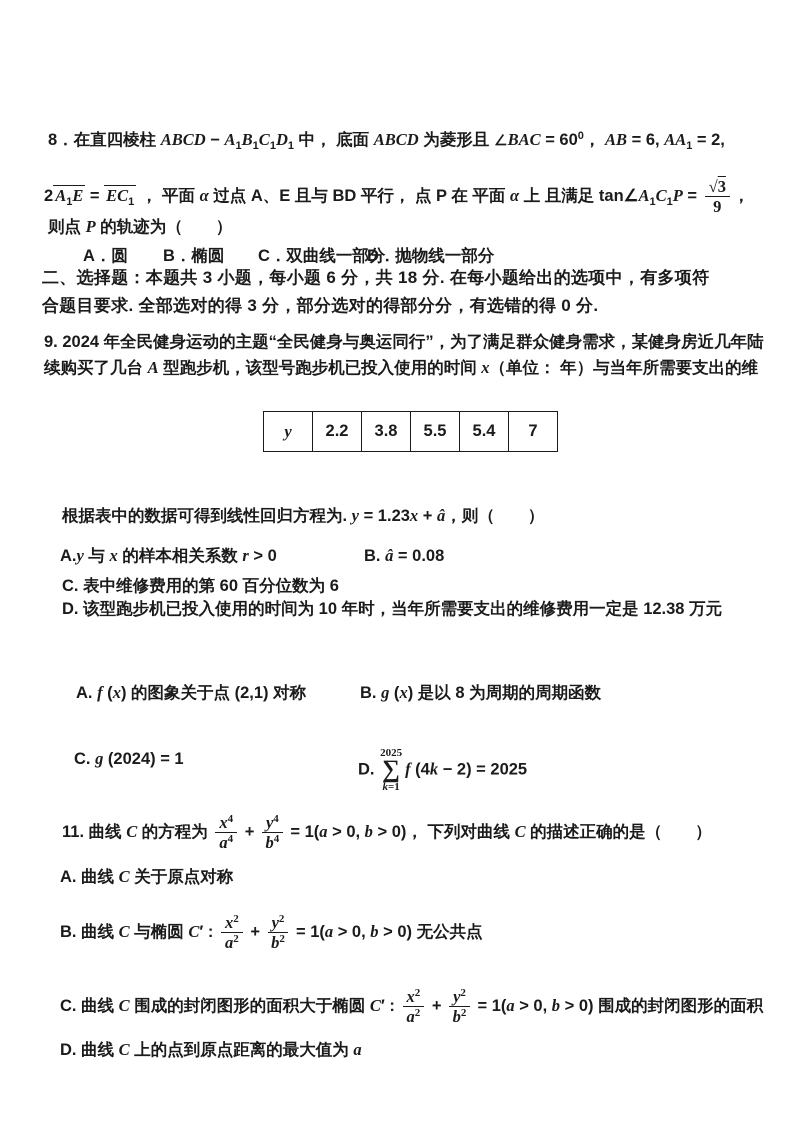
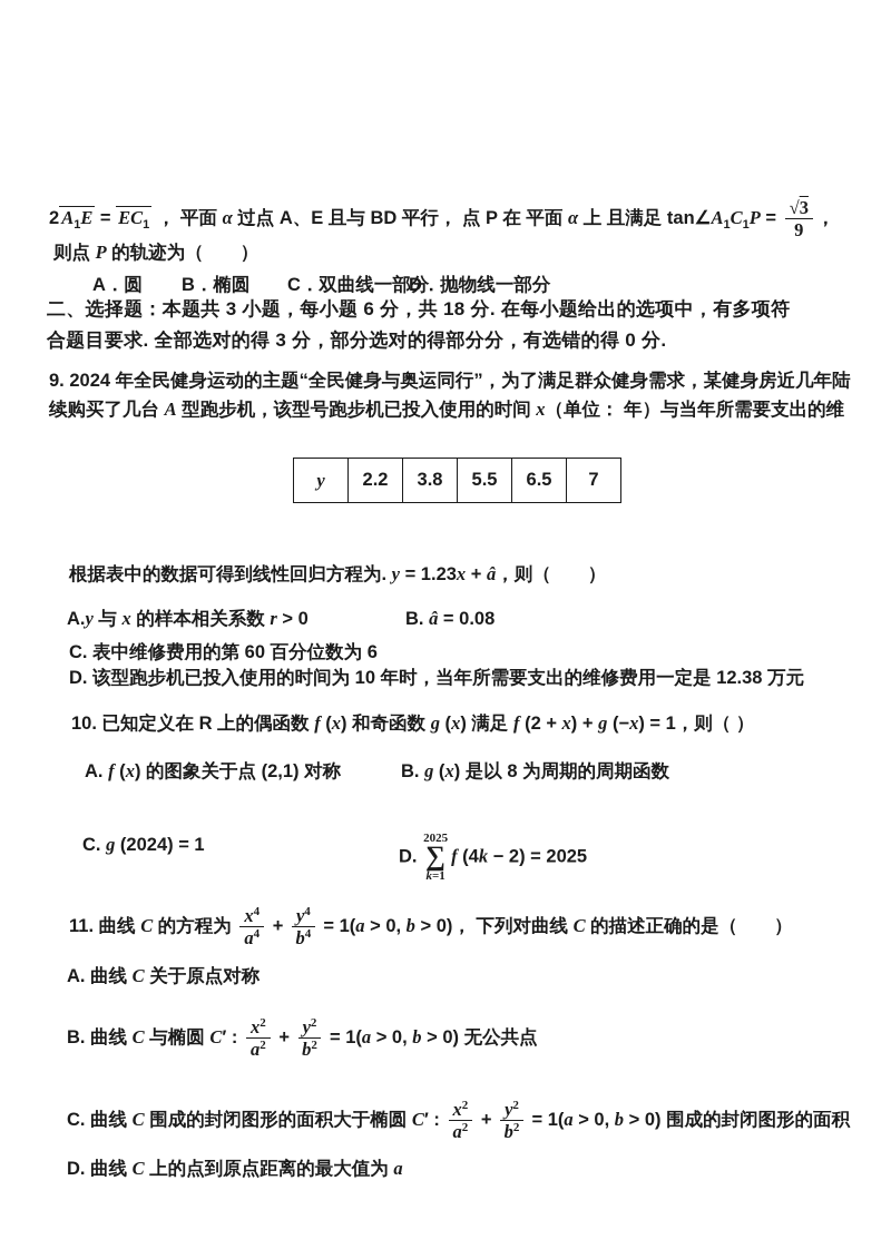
- 8．在直四棱柱 ABCD − A1B1C1D1 中， 底面 ABCD 为菱形且 ∠BAC = 600， AB = 6, AA1 = 2,
  2A1E = EC1 ， 平面 α 过点 A、E 且与 BD 平行， 点 P 在 平面 α 上 且满足 tan∠A1C1P =
  √3
  9
  ，
  则点 P 的轨迹为（ ）
  A．圆
  B．椭圆
  C．双曲线一部分
  D．抛物线一部分
  二、选择题：本题共 3 小题，每小题 6 分，共 18 分. 在每小题给出的选项中，有多项符
  合题目要求. 全部选对的得 3 分，部分选对的得部分分，有选错的得 0 分.
  9. 2024 年全民健身运动的主题“全民健身与奥运同行”，为了满足群众健身需求，某健身房近几年陆
  续购买了几台 A 型跑步机，该型号跑步机已投入使用的时间 x（单位： 年）与当年所需要支出的维
- y	2.2	3.8	5.5	5.4	7
+ y	2.2	3.8	5.5	6.5	7
  根据表中的数据可得到线性回归方程为. y = 1.23x + â，则（ ）
  A.y 与 x 的样本相关系数 r > 0
  B. â = 0.08
  C. 表中维修费用的第 60 百分位数为 6
  D. 该型跑步机已投入使用的时间为 10 年时，当年所需要支出的维修费用一定是 12.38 万元
+ 10. 已知定义在 R 上的偶函数 f (x) 和奇函数 g (x) 满足 f (2 + x) + g (−x) = 1，则（ ）
  A. f (x) 的图象关于点 (2,1) 对称
  B. g (x) 是以 8 为周期的周期函数
  C. g (2024) = 1
  D.
  2025
  ∑
  k=1
  f (4k − 2) = 2025
  11. 曲线 C 的方程为
  x4
  a4
  +
  y4
  b4
  = 1(a > 0, b > 0)， 下列对曲线 C 的描述正确的是（ ）
  A. 曲线 C 关于原点对称
  B. 曲线 C 与椭圆 C′ :
  x2
  a2
  +
  y2
  b2
  = 1(a > 0, b > 0) 无公共点
  C. 曲线 C 围成的封闭图形的面积大于椭圆 C′ :
  x2
  a2
  +
  y2
  b2
  = 1(a > 0, b > 0) 围成的封闭图形的面积
  D. 曲线 C 上的点到原点距离的最大值为 a
